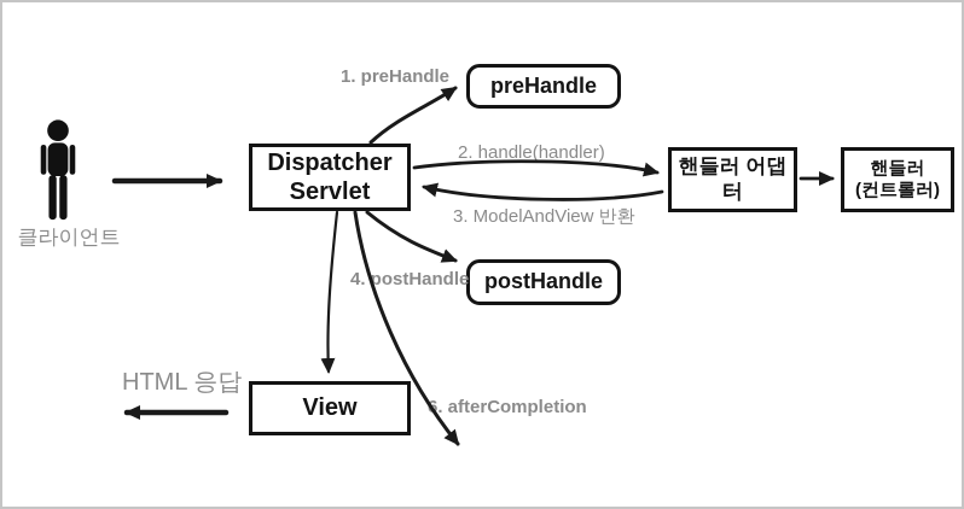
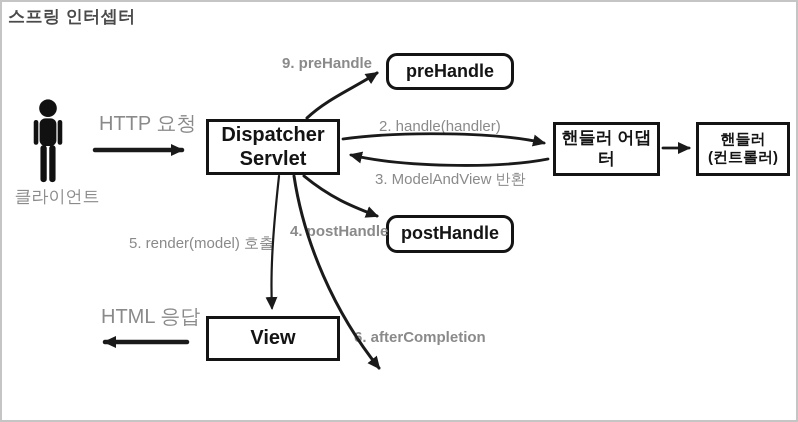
+ 스프링 인터셉터
  클라이언트
  Dispatcher
  Servlet
  preHandle
  postHandle
  핸들러 어댑터
  핸들러
  (컨트롤러)
  View
+ HTTP 요청
  HTML 응답
- 1. preHandle
+ 9. preHandle
  2. handle(handler)
  3. ModelAndView 반환
  4. postHandle
+ 5. render(model) 호출
  . afterCompletion
